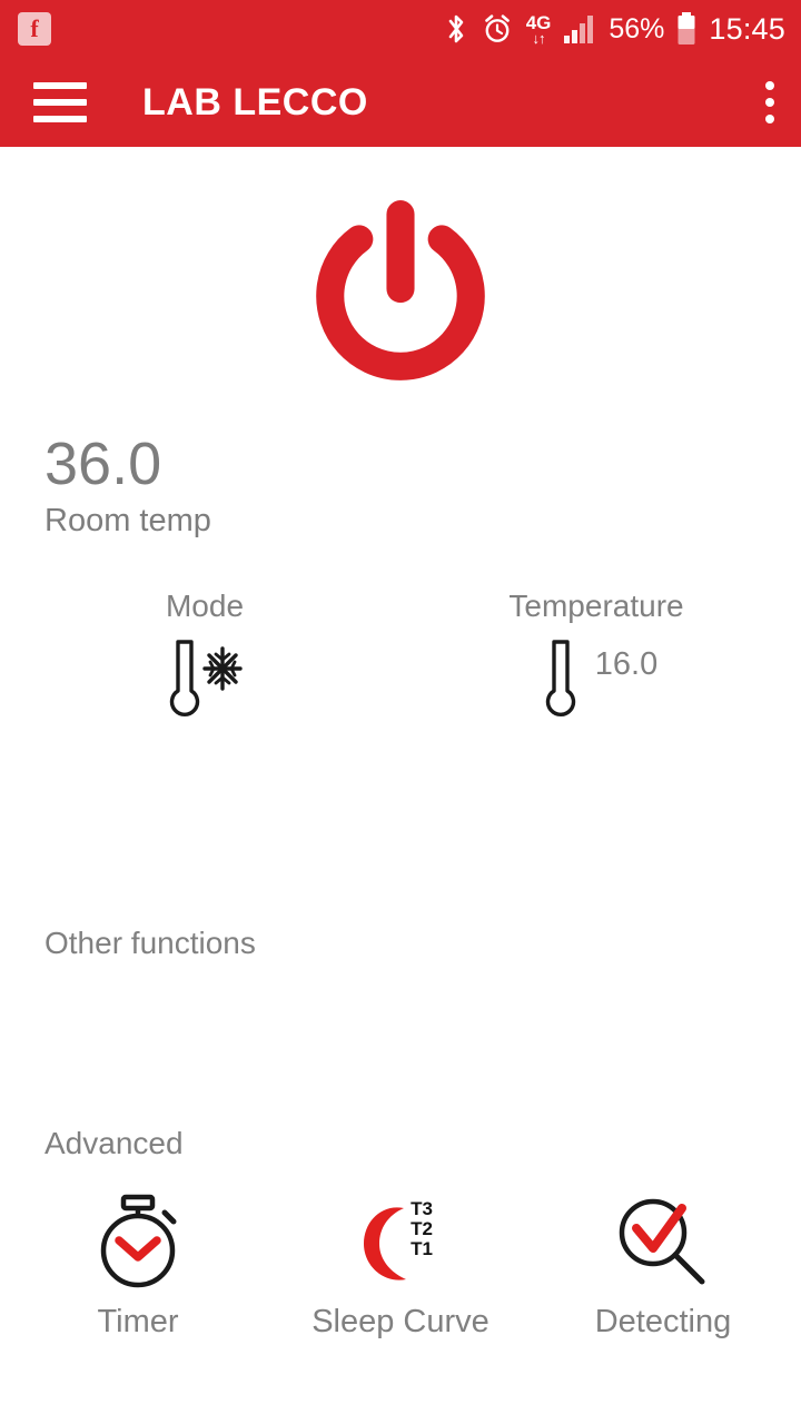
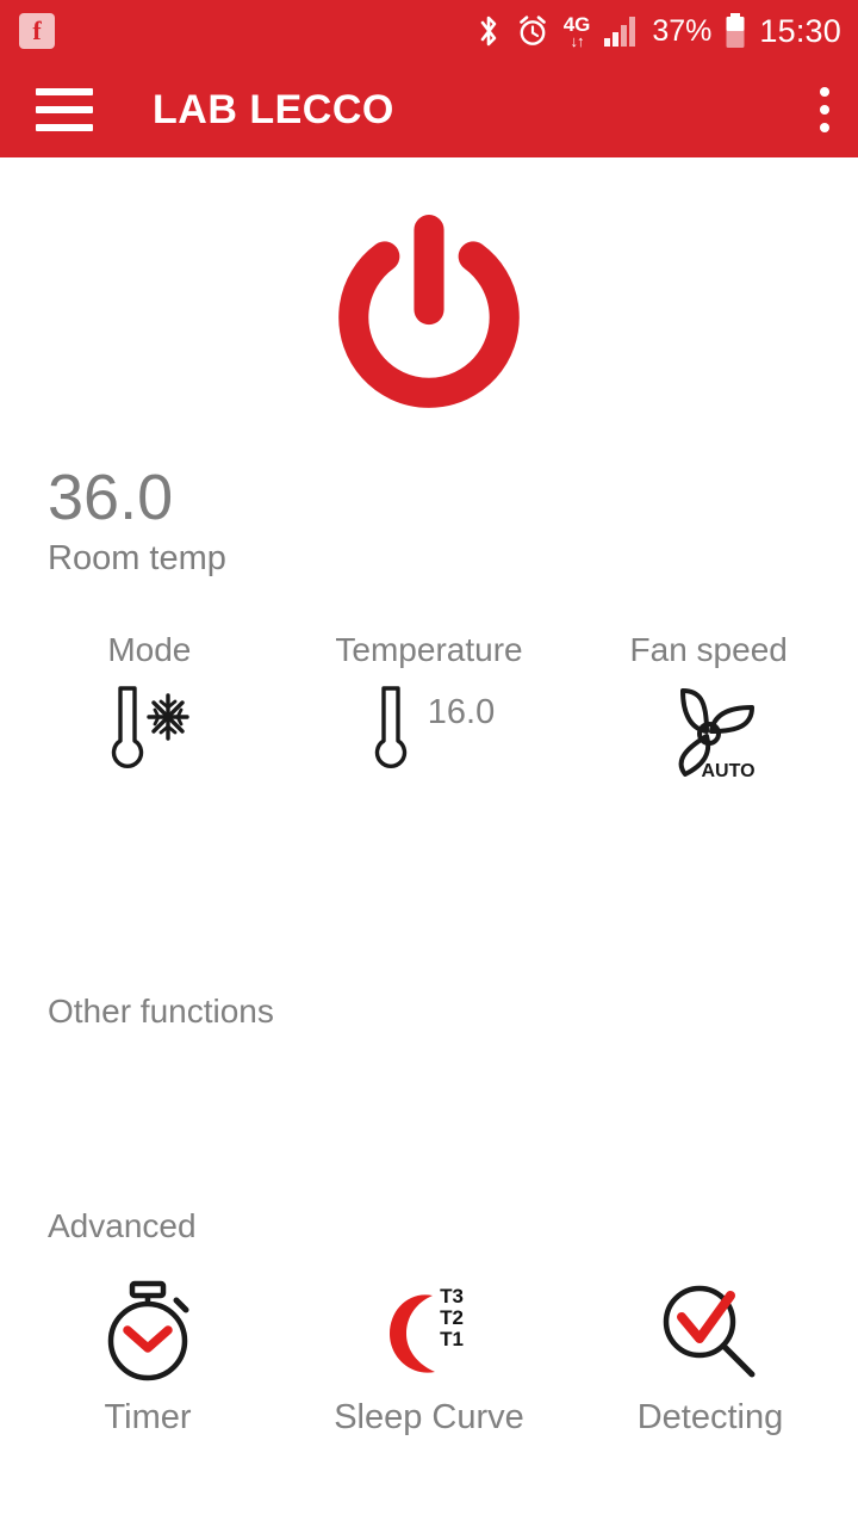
  f
  4G
  ↓↑
- 56%
+ 37%
- 15:45
+ 15:30
  LAB LECCO
  36.0
  Room temp
  Mode
  Temperature
  16.0
+ Fan speed
+ AUTO
  Other functions
  Advanced
  Timer
  T3
  T2
  T1
  Sleep Curve
  Detecting
